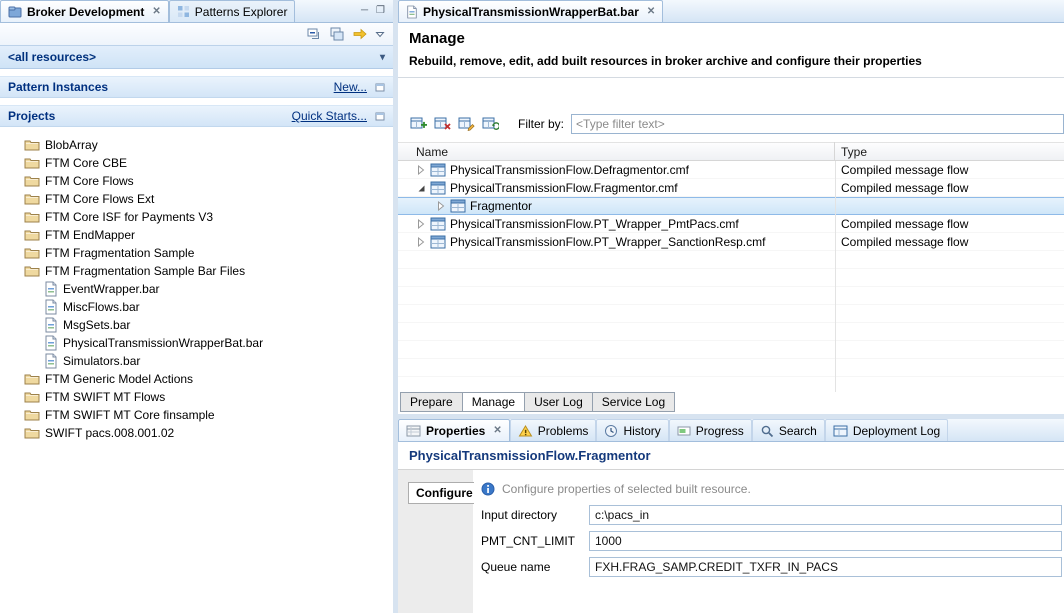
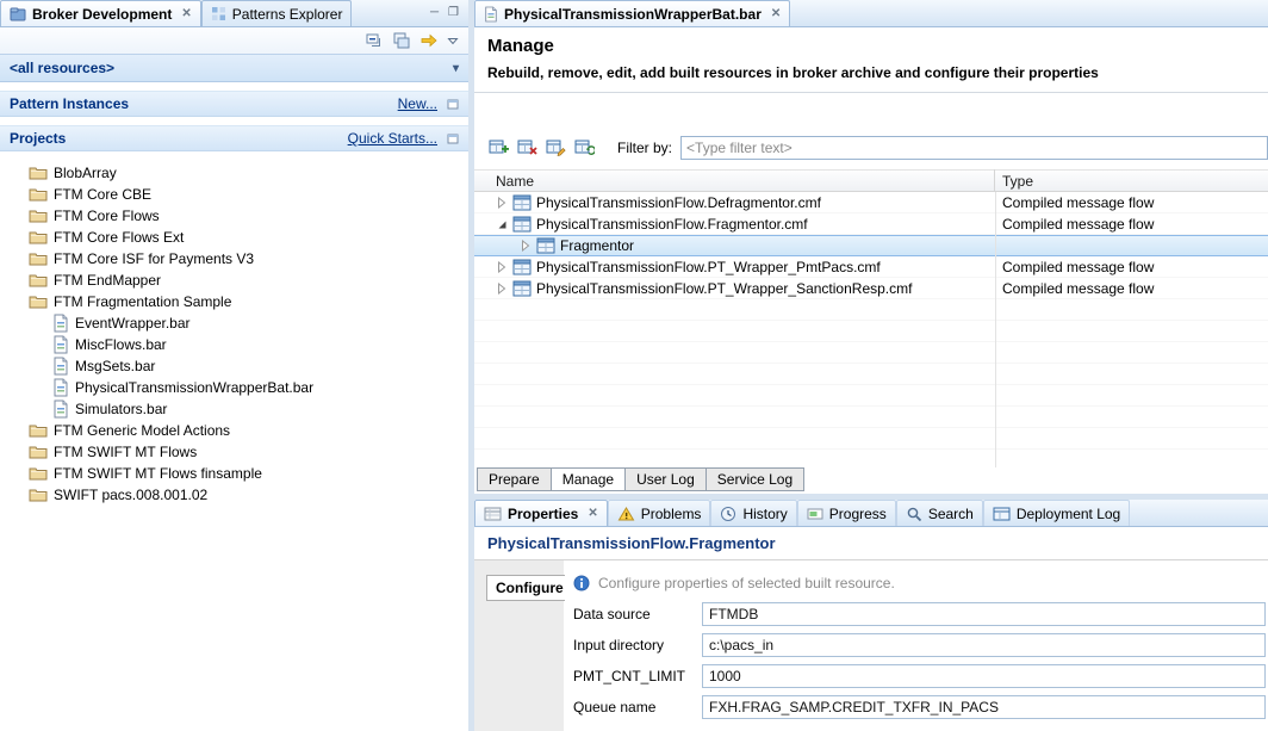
  Broker Development
  ✕
  Patterns Explorer
  ─
  ❐
  <all resources>
  ▾
  Pattern Instances
  New...
  Projects
  Quick Starts...
  BlobArray
  FTM Core CBE
  FTM Core Flows
  FTM Core Flows Ext
  FTM Core ISF for Payments V3
  FTM EndMapper
  FTM Fragmentation Sample
- FTM Fragmentation Sample Bar Files
  EventWrapper.bar
  MiscFlows.bar
  MsgSets.bar
  PhysicalTransmissionWrapperBat.bar
  Simulators.bar
  FTM Generic Model Actions
  FTM SWIFT MT Flows
- FTM SWIFT MT Core finsample
+ FTM SWIFT MT Flows finsample
  SWIFT pacs.008.001.02
  PhysicalTransmissionWrapperBat.bar
  ✕
  Manage
  Rebuild, remove, edit, add built resources in broker archive and configure their properties
  Filter by:
  <Type filter text>
  Name
  Type
  PhysicalTransmissionFlow.Defragmentor.cmf
  Compiled message flow
  PhysicalTransmissionFlow.Fragmentor.cmf
  Compiled message flow
  Fragmentor
  PhysicalTransmissionFlow.PT_Wrapper_PmtPacs.cmf
  Compiled message flow
  PhysicalTransmissionFlow.PT_Wrapper_SanctionResp.cmf
  Compiled message flow
  Prepare
  Manage
  User Log
  Service Log
  Properties
  ✕
  Problems
  History
  Progress
  Search
  Deployment Log
  PhysicalTransmissionFlow.Fragmentor
  Configure
  Configure properties of selected built resource.
+ Data source
+ FTMDB
  Input directory
  c:\pacs_in
  PMT_CNT_LIMIT
  1000
  Queue name
  FXH.FRAG_SAMP.CREDIT_TXFR_IN_PACS
